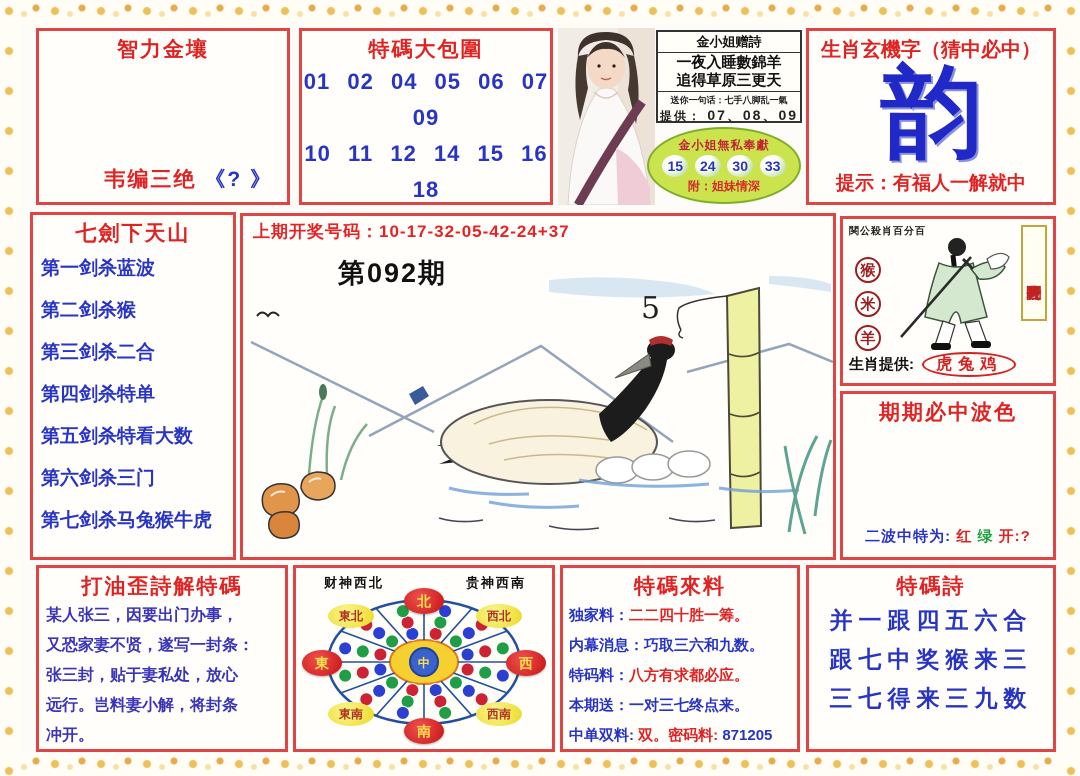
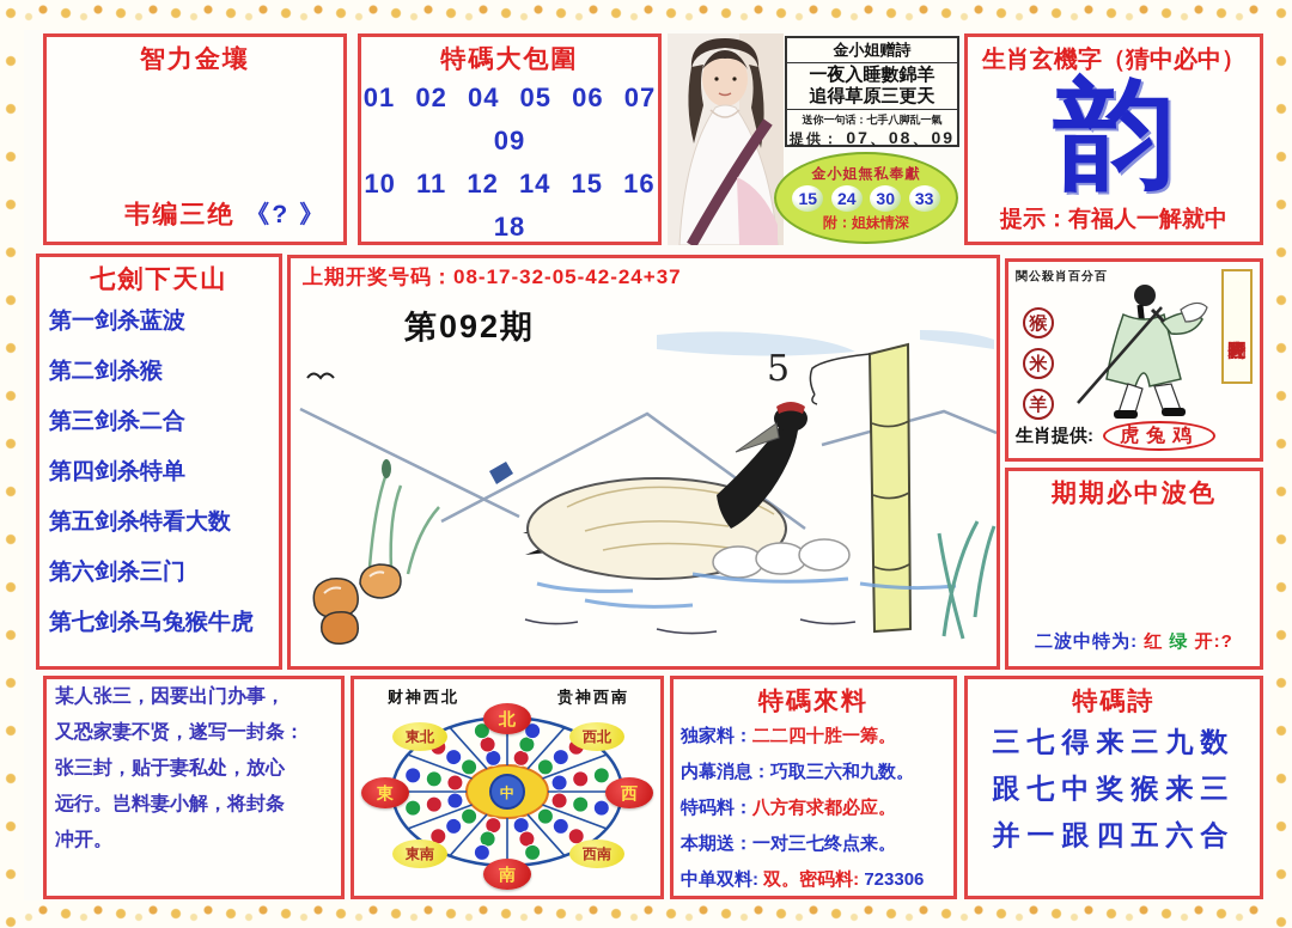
  智力金壤
  韦编三绝 《? 》
  特碼大包圍
  01 02 04 05 06 07 09
  10 11 12 14 15 16 18
  金小姐赠詩
  一夜入睡數錦羊
  追得草原三更天
  送你一句话：七手八脚乱一氣
  提供： 07、08、09
  金小姐無私奉獻
  15 24 30 33
  附：姐妹情深
  生肖玄機字（猜中必中）
  韵
  提示：有福人一解就中
  七劍下天山
  第一剑杀蓝波
  第二剑杀猴
  第三剑杀二合
  第四剑杀特单
  第五剑杀特看大数
  第六剑杀三门
  第七剑杀马兔猴牛虎
- 上期开奖号码：10-17-32-05-42-24+37
+ 上期开奖号码：08-17-32-05-42-24+37
  第092期
  5
  関公殺肖百分百
  猴
  米
  羊
  生肖提供: 虎兔鸡
  期期必中波色
  二波中特为: 红 绿 开:?
- 打油歪詩解特碼
  某人张三，因要出门办事，
  又恐家妻不贤，遂写一封条：
  张三封，贴于妻私处，放心
  远行。岂料妻小解，将封条
  冲开。
  财神西北
  贵神西南
  中
  北
  南
  東
  西
  東北
  西北
  東南
  西南
  特碼來料
  独家料：二二四十胜一筹。
  内幕消息：巧取三六和九数。
  特码料：八方有求都必应。
  本期送：一对三七终点来。
- 中单双料: 双。密码料: 871205
+ 中单双料: 双。密码料: 723306
  特碼詩
- 并一跟四五六合
+ 三七得来三九数
  跟七中奖猴来三
- 三七得来三九数
+ 并一跟四五六合
